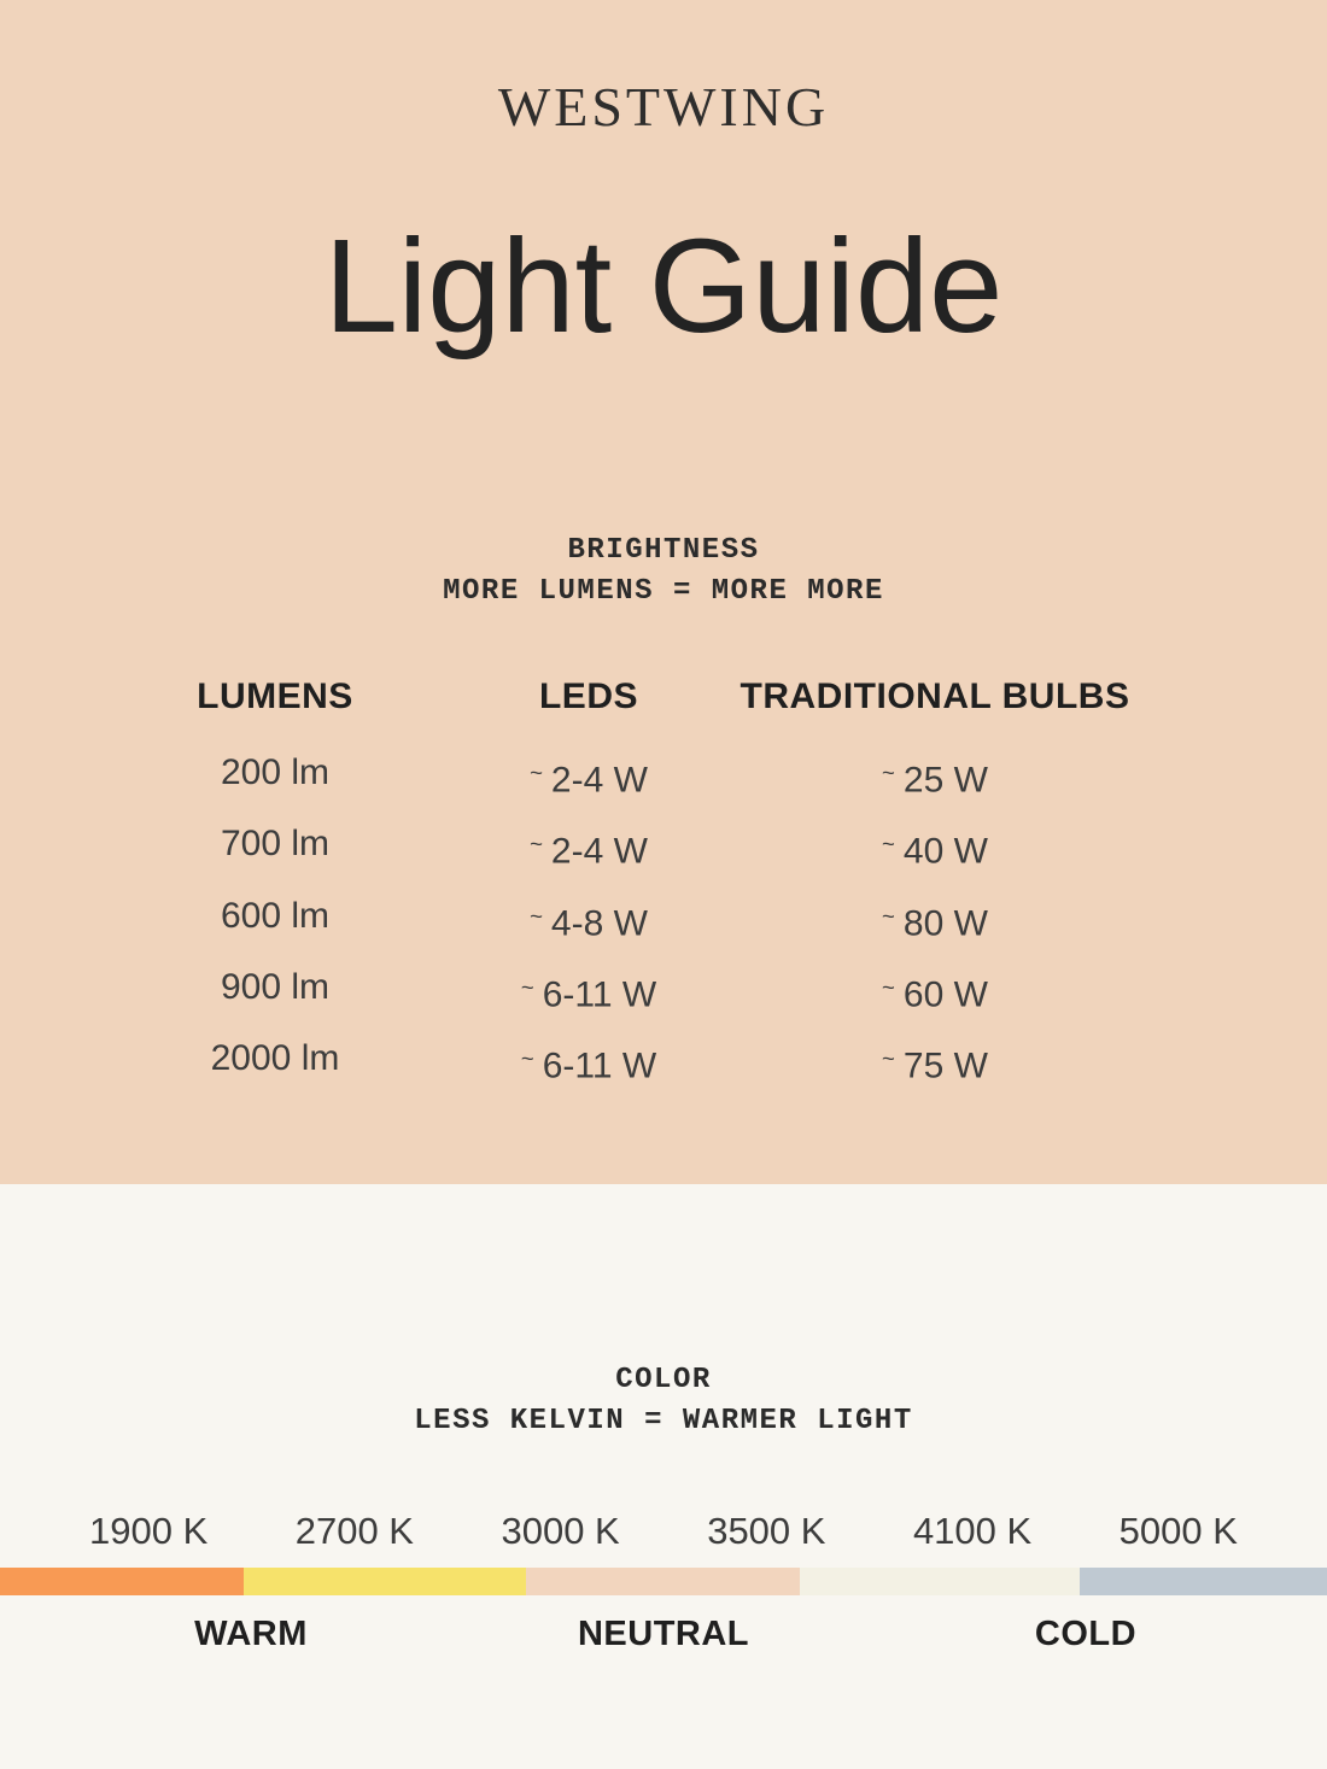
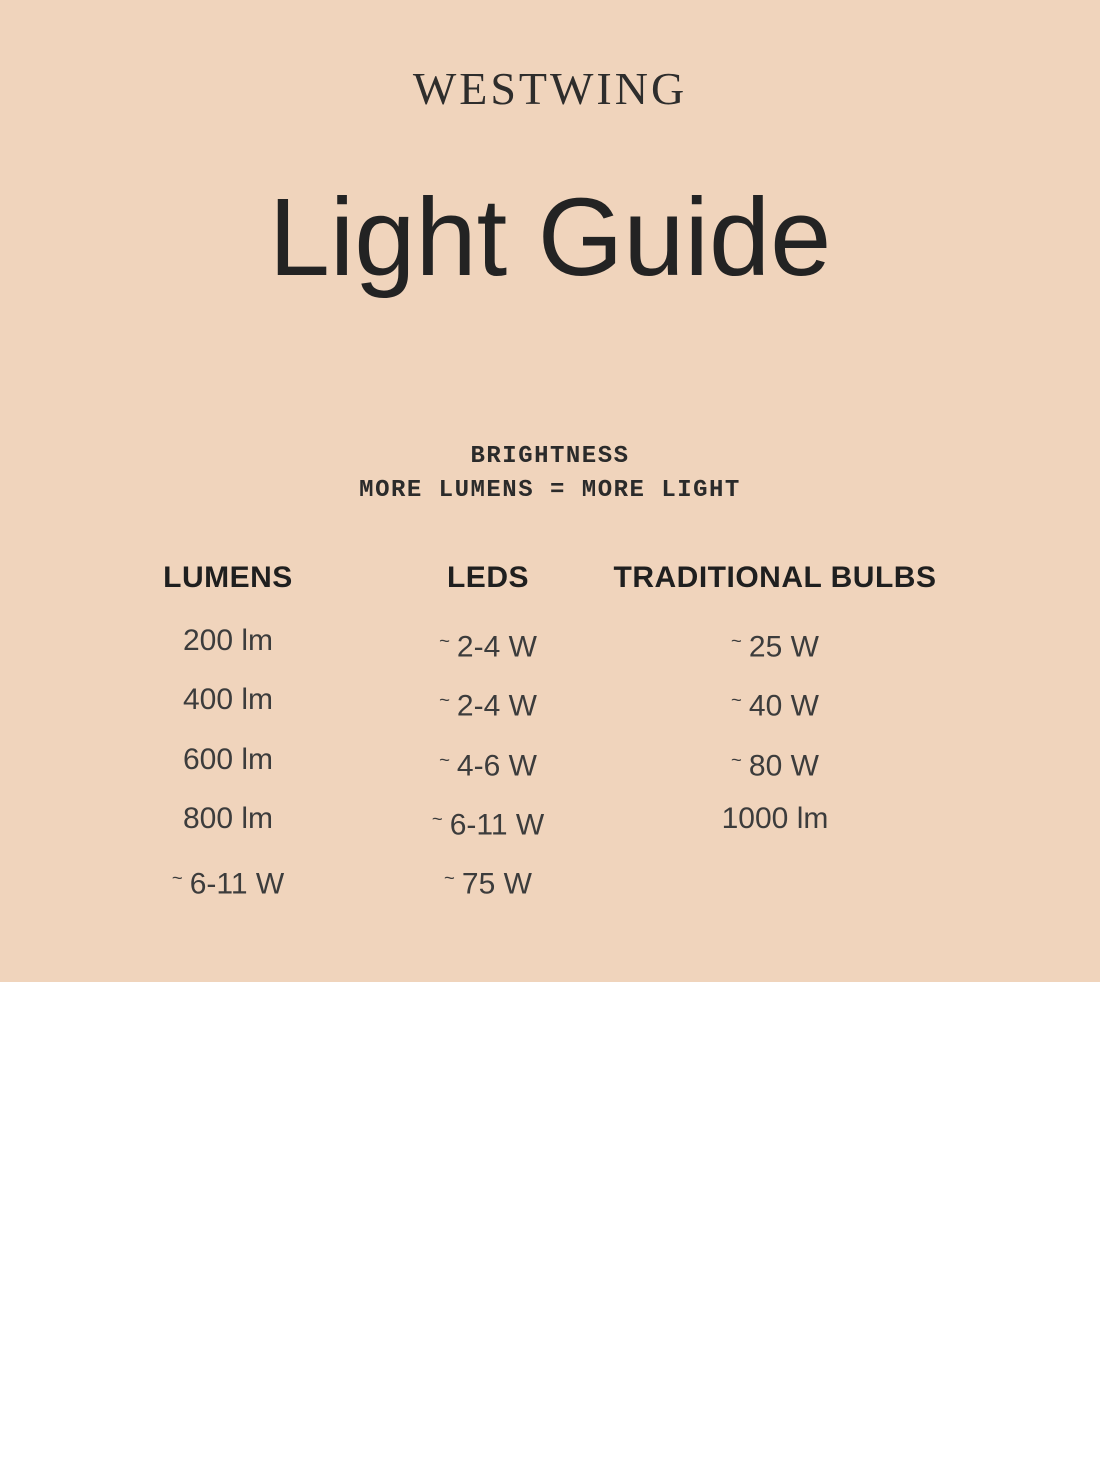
  WESTWING
  Light Guide
  BRIGHTNESS
- MORE LUMENS = MORE MORE
+ MORE LUMENS = MORE LIGHT
  LUMENS
  LEDS
  TRADITIONAL BULBS
  200 lm
  ~ 2-4 W
  ~ 25 W
- 700 lm
+ 400 lm
  ~ 2-4 W
  ~ 40 W
  600 lm
- ~ 4-8 W
+ ~ 4-6 W
  ~ 80 W
- 900 lm
+ 800 lm
  ~ 6-11 W
- ~ 60 W
- 2000 lm
+ 1000 lm
  ~ 6-11 W
  ~ 75 W
- COLOR
- LESS KELVIN = WARMER LIGHT
- 1900 K
- 2700 K
- 3000 K
- 3500 K
- 4100 K
- 5000 K
- WARM
- NEUTRAL
- COLD
